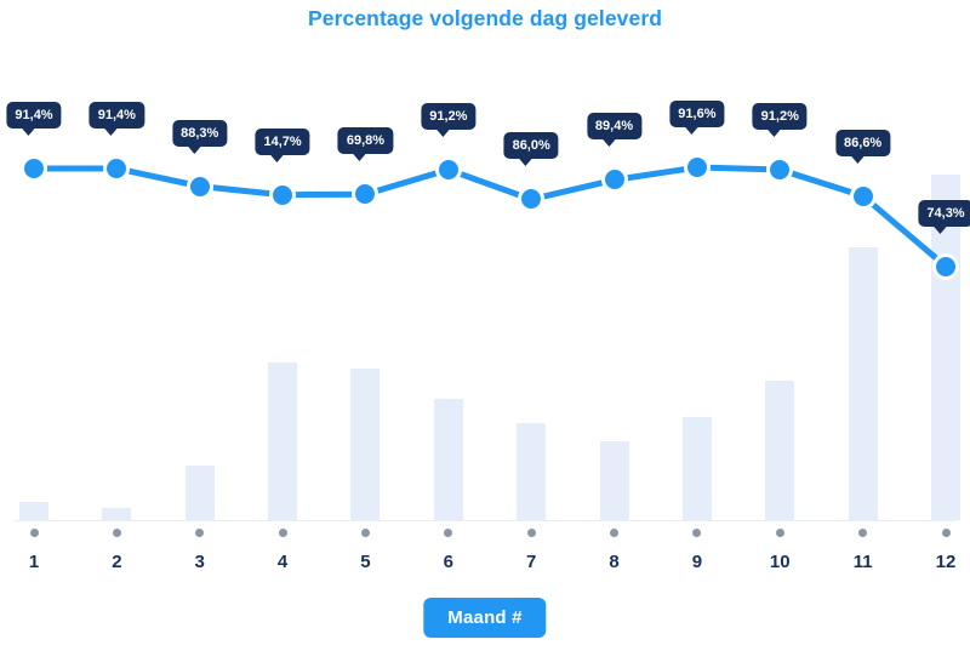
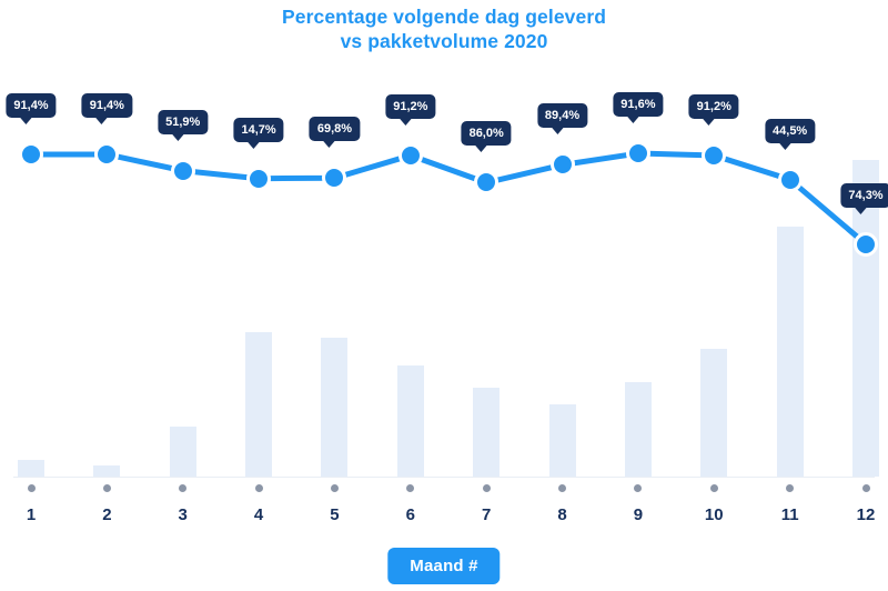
  Percentage volgende dag geleverd
+ vs pakketvolume 2020
  91,4%
  91,4%
- 88,3%
+ 51,9%
  14,7%
  69,8%
  91,2%
  86,0%
  89,4%
  91,6%
  91,2%
- 86,6%
+ 44,5%
  74,3%
  1
  2
  3
  4
  5
  6
  7
  8
  9
  10
  11
  12
  Maand #
